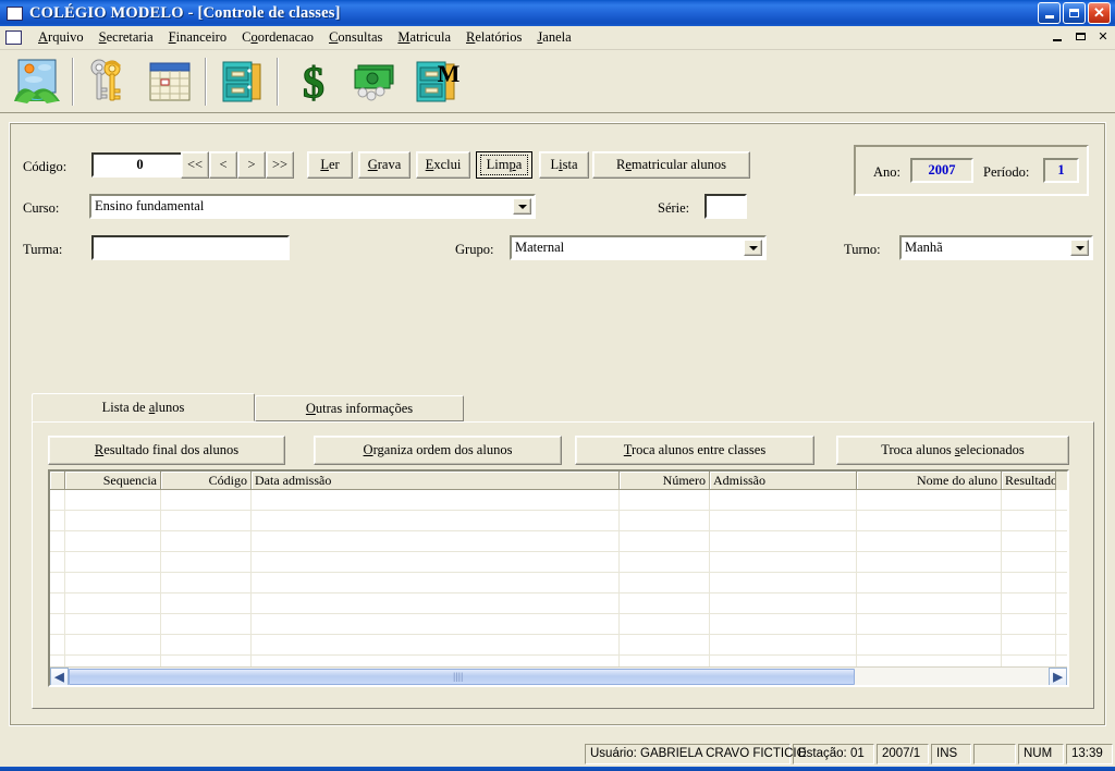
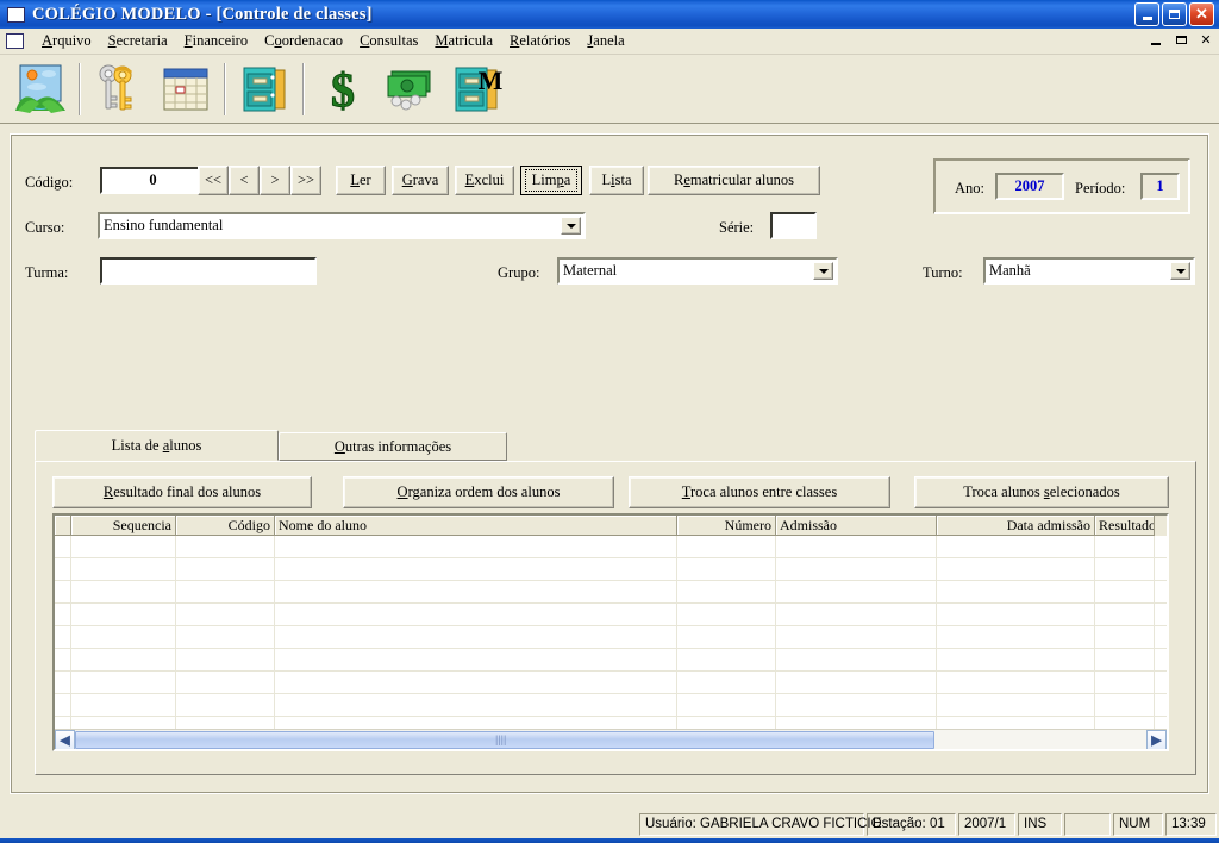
  COLÉGIO MODELO - [Controle de classes]
  ✕
  Arquivo
  Secretaria
  Financeiro
  Coordenacao
  Consultas
  Matricula
  Relatórios
  Janela
  ✕
  $
  M
  Código:
  0
  <<
  <
  >
  >>
  Ler
  Grava
  Exclui
  Limpa
  Lista
  Rematricular alunos
  Ano:
  2007
  Período:
  1
  Curso:
  Ensino fundamental
  Série:
  Turma:
  Grupo:
  Maternal
  Turno:
  Manhã
  Lista de alunos
  Outras informações
  Resultado final dos alunos
  Organiza ordem dos alunos
  Troca alunos entre classes
  Troca alunos selecionados
  Sequencia
  Código
- Data admissão
+ Nome do aluno
  Número
  Admissão
- Nome do aluno
+ Data admissão
  Resultado
  ◀
  ||||
  ▶
  Usuário: GABRIELA CRAVO FICTIC
  Estação: 01
  2007/1
  INS
  NUM
  13:39
